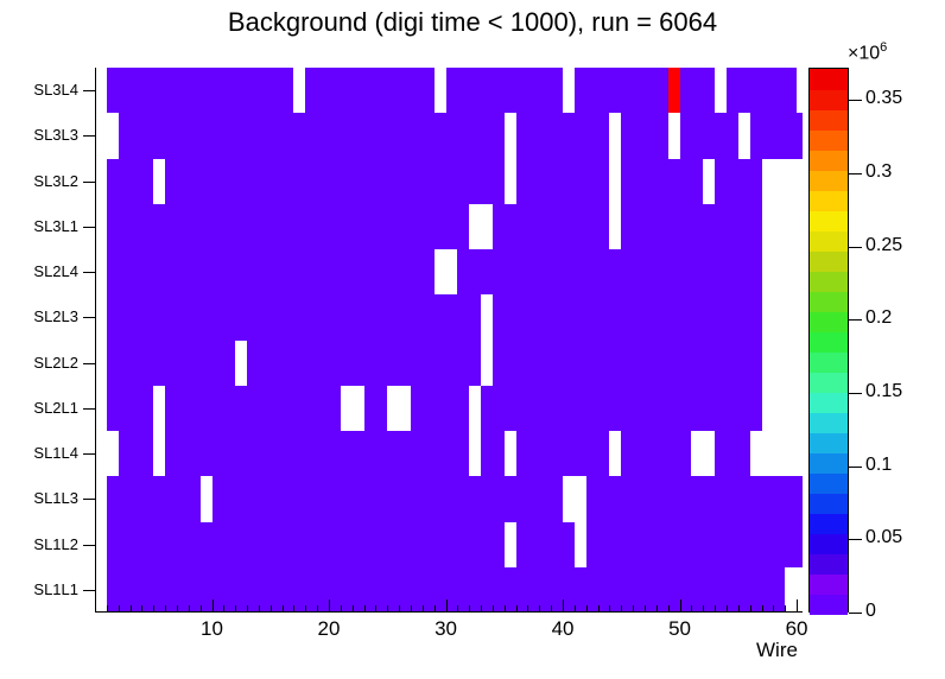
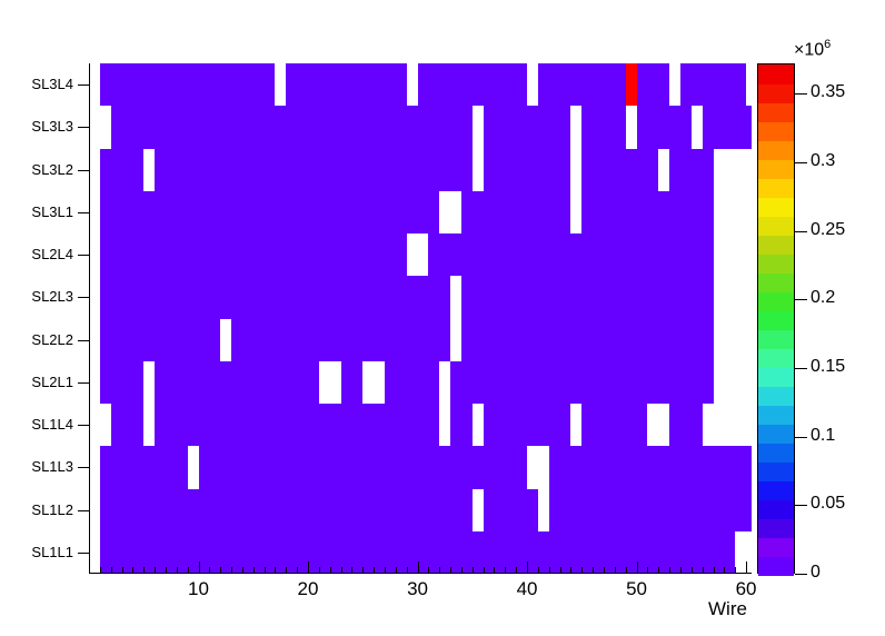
- Background (digi time < 1000), run = 6064
  SL1L1
  SL1L2
  SL1L3
  SL1L4
  SL2L1
  SL2L2
  SL2L3
  SL2L4
  SL3L1
  SL3L2
  SL3L3
  SL3L4
  10
  20
  30
  40
  50
  60
  Wire
  0
  0.05
  0.1
  0.15
  0.2
  0.25
  0.3
  0.35
  ×106
